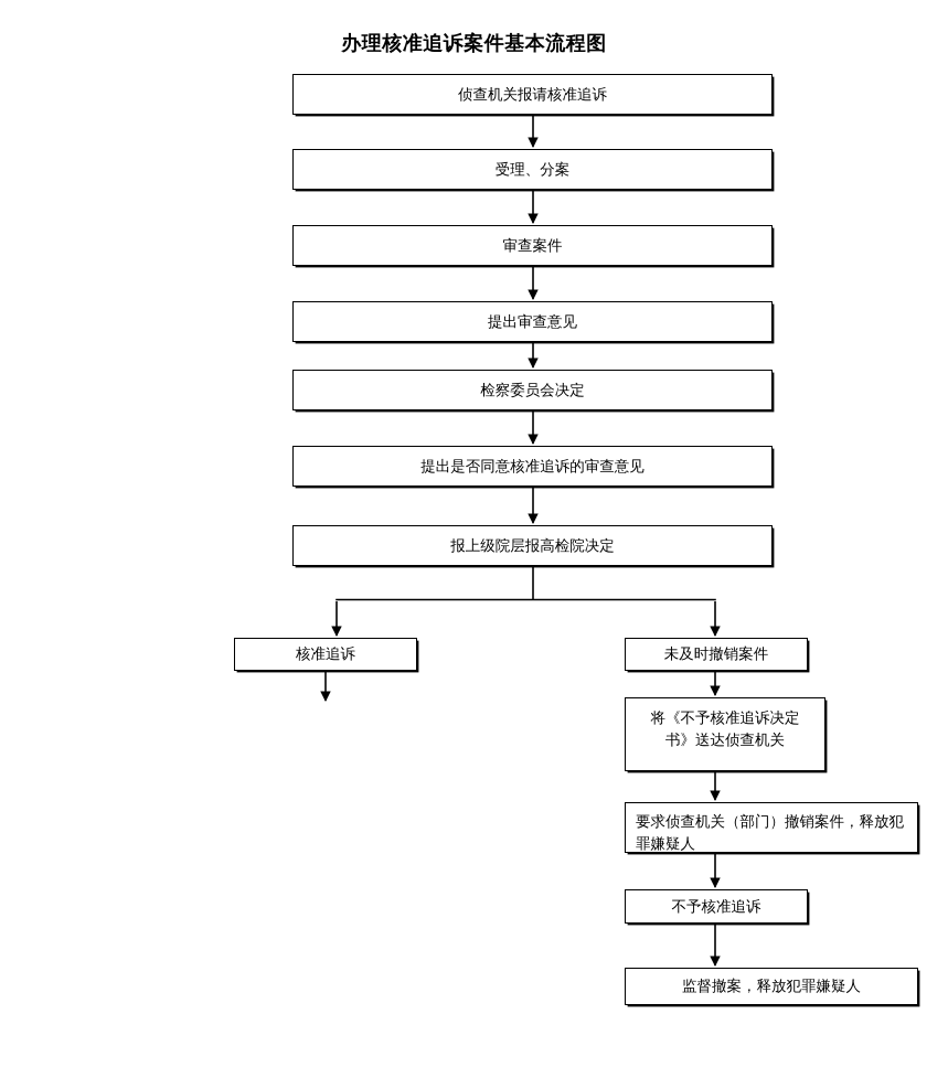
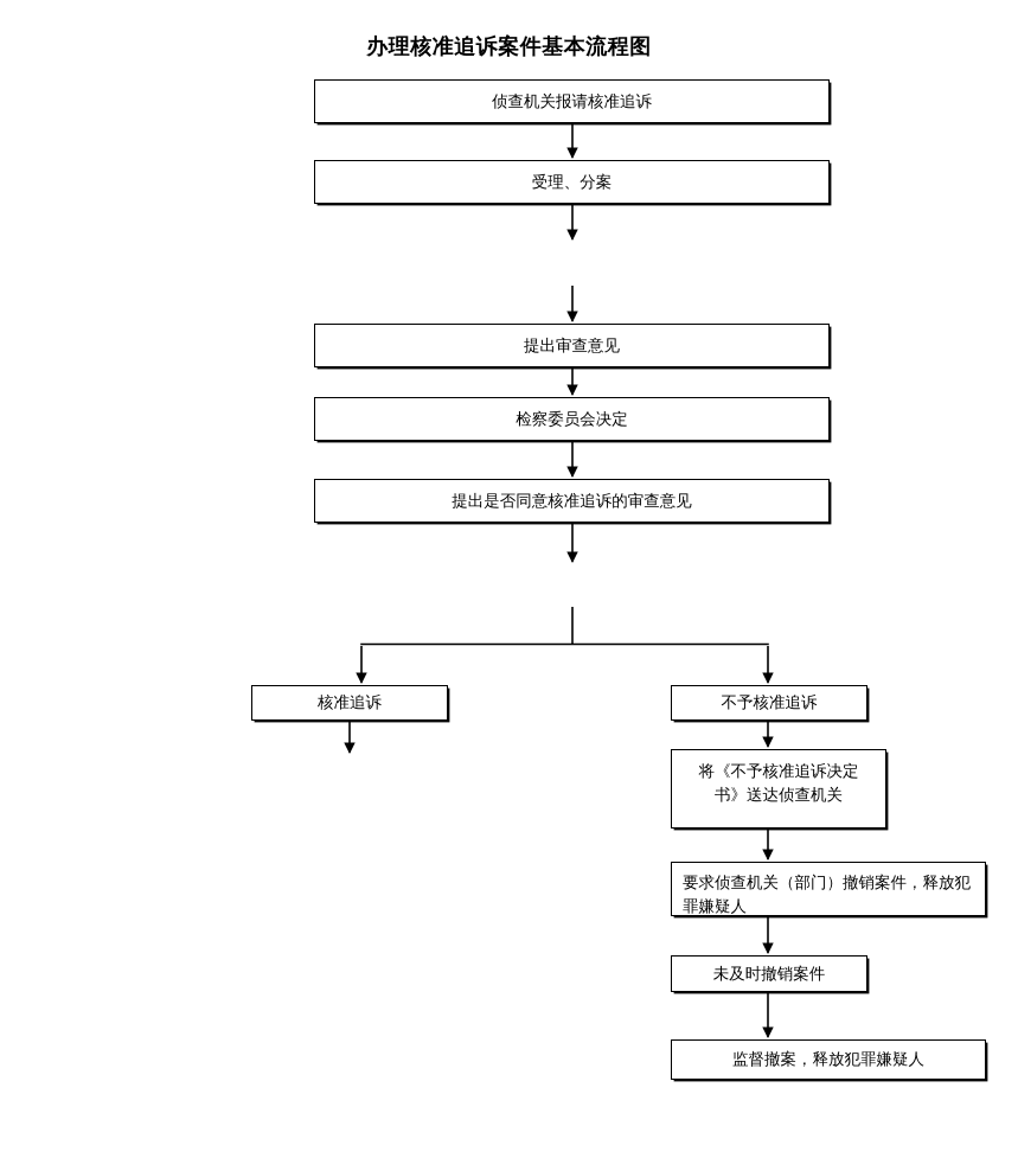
  办理核准追诉案件基本流程图
  侦查机关报请核准追诉
  受理、分案
- 审查案件
  提出审查意见
  检察委员会决定
  提出是否同意核准追诉的审查意见
- 报上级院层报高检院决定
  核准追诉
- 未及时撤销案件
+ 不予核准追诉
  将《不予核准追诉决定书》送达侦查机关
  要求侦查机关（部门）撤销案件，释放犯罪嫌疑人
- 不予核准追诉
+ 未及时撤销案件
  监督撤案，释放犯罪嫌疑人
